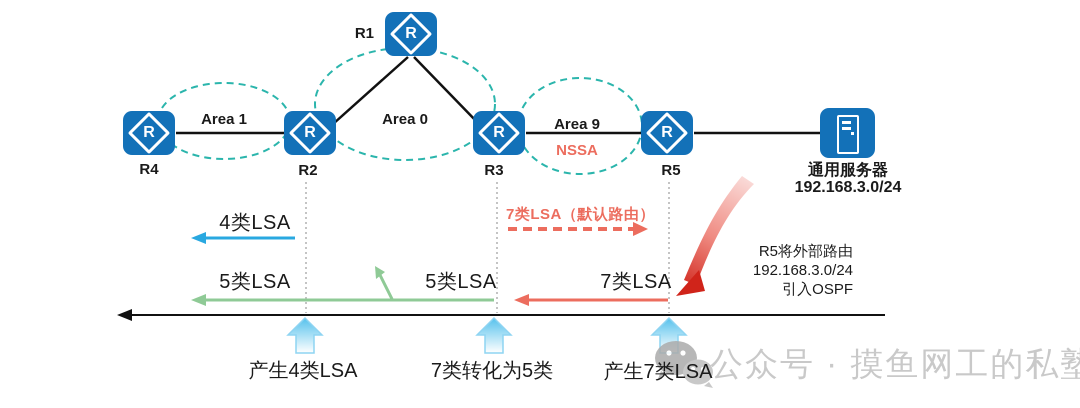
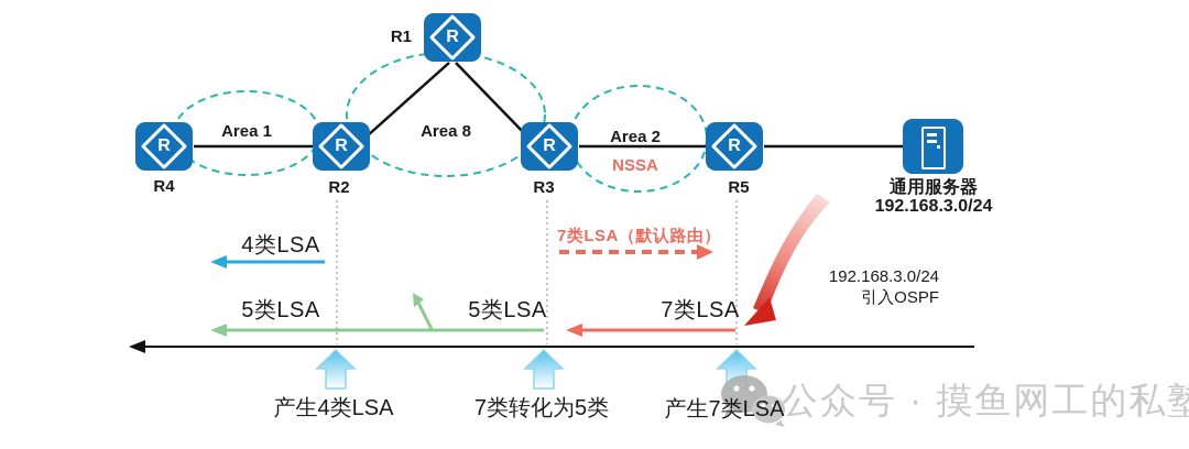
  R
  R
  R
  R
  R
  R1
  R4
  R2
  R3
  R5
  通用服务器
  192.168.3.0/24
  Area 1
- Area 0
+ Area 8
- Area 9
+ Area 2
  NSSA
  4类LSA
  5类LSA
  5类LSA
  7类LSA
  7类LSA（默认路由）
- R5将外部路由
  192.168.3.0/24
  引入OSPF
  产生4类LSA
  7类转化为5类
  产生7类LSA
  公众号 · 摸鱼网工的私塾
